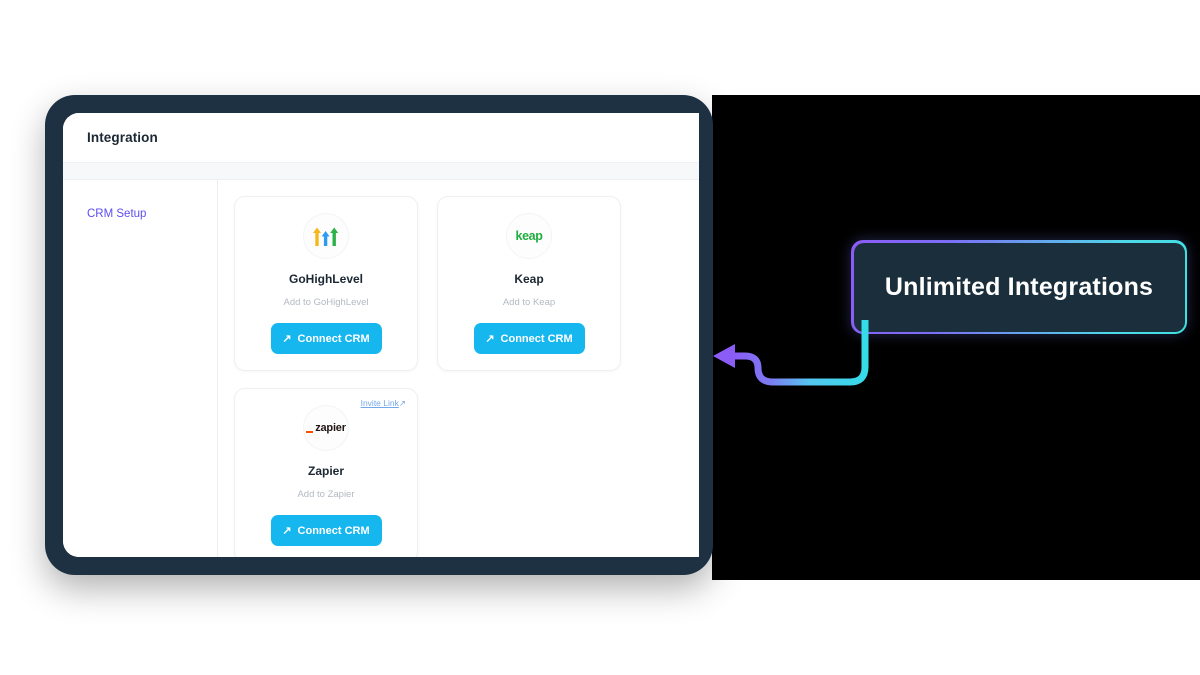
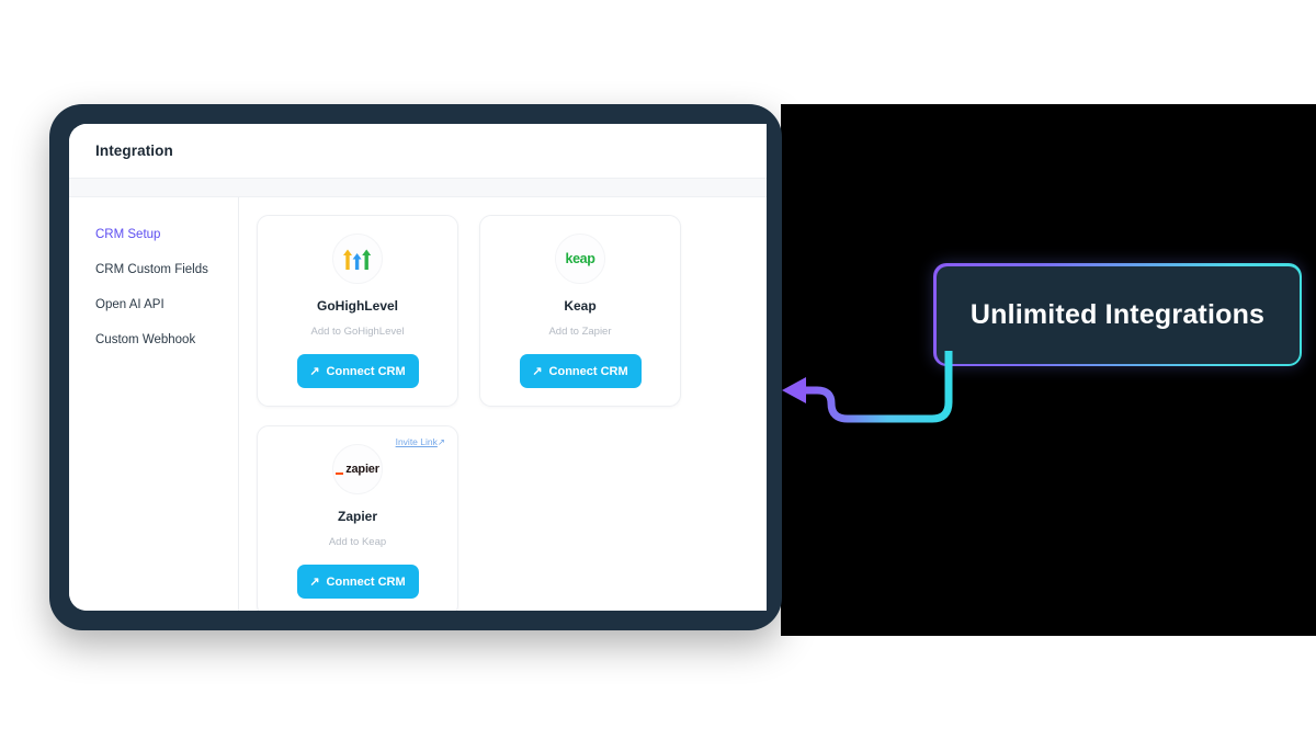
  Integration
  CRM Setup
+ CRM Custom Fields
+ Open AI API
+ Custom Webhook
  GoHighLevel
  Add to GoHighLevel
  ↗
  Connect CRM
  keap
  Keap
- Add to Keap
+ Add to Zapier
  ↗
  Connect CRM
  Invite Link ↗
  zapier
  Zapier
- Add to Zapier
+ Add to Keap
  ↗
  Connect CRM
  Unlimited Integrations
